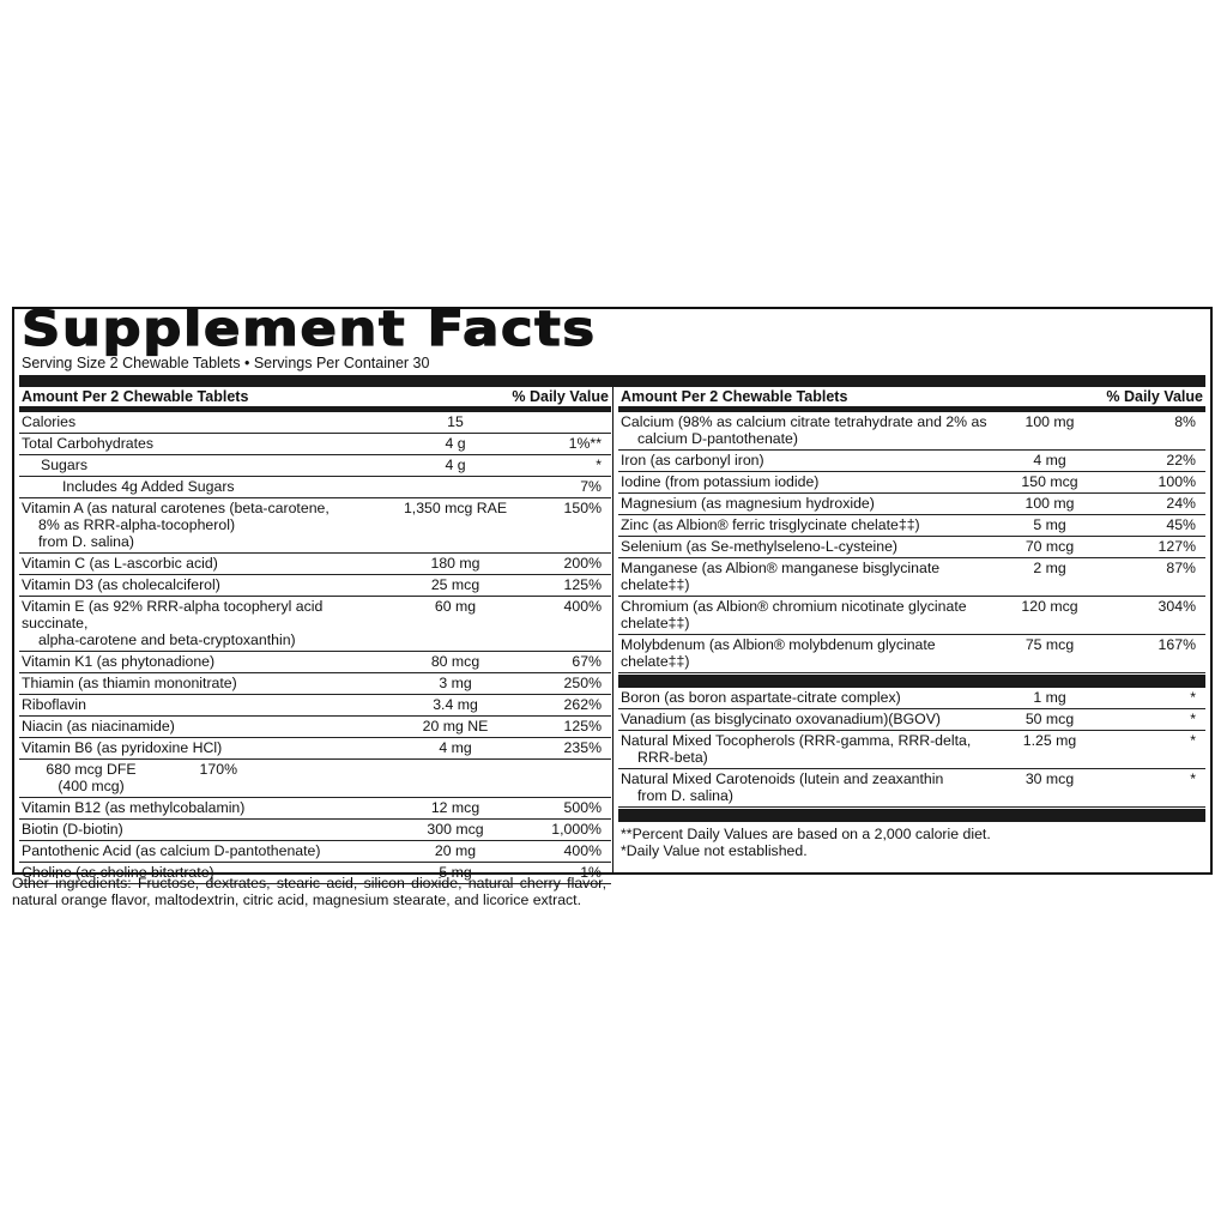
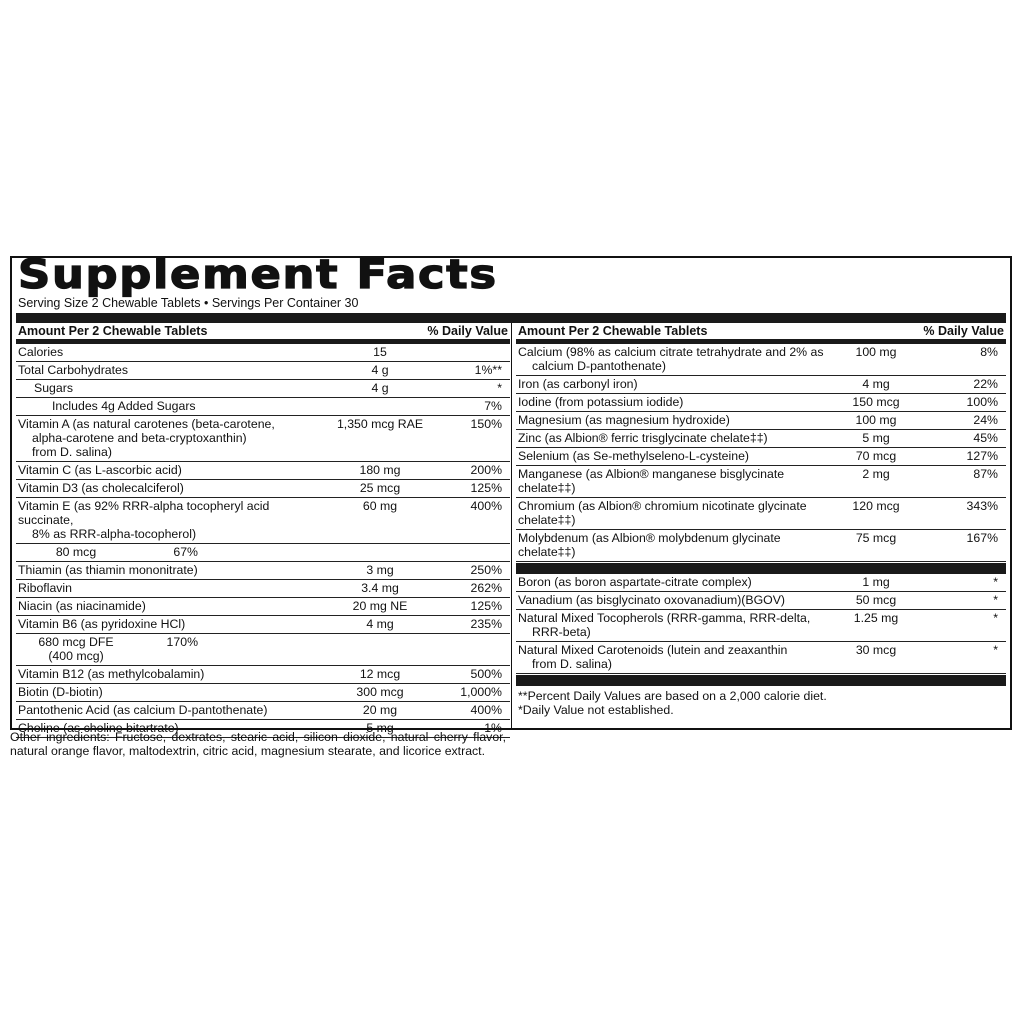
  Supplement Facts
  Serving Size 2 Chewable Tablets • Servings Per Container 30
  Amount Per 2 Chewable Tablets
  % Daily Value
  Calories
  15
  Total Carbohydrates
  4 g
  1%**
  Sugars
  4 g
  *
  Includes 4g Added Sugars
  7%
  Vitamin A (as natural carotenes (beta-carotene,
- 8% as RRR-alpha-tocopherol)
+ alpha-carotene and beta-cryptoxanthin)
  from D. salina)
  1,350 mcg RAE
  150%
  Vitamin C (as L-ascorbic acid)
  180 mg
  200%
  Vitamin D3 (as cholecalciferol)
  25 mcg
  125%
  Vitamin E (as 92% RRR-alpha tocopheryl acid succinate,
- alpha-carotene and beta-cryptoxanthin)
+ 8% as RRR-alpha-tocopherol)
  60 mg
  400%
- Vitamin K1 (as phytonadione)
  80 mcg
  67%
  Thiamin (as thiamin mononitrate)
  3 mg
  250%
  Riboflavin
  3.4 mg
  262%
  Niacin (as niacinamide)
  20 mg NE
  125%
  Vitamin B6 (as pyridoxine HCl)
  4 mg
  235%
  680 mcg DFE
  (400 mcg)
  170%
  Vitamin B12 (as methylcobalamin)
  12 mcg
  500%
  Biotin (D-biotin)
  300 mcg
  1,000%
  Pantothenic Acid (as calcium D-pantothenate)
  20 mg
  400%
  Choline (as choline bitartrate)
  5 mg
  1%
  Amount Per 2 Chewable Tablets
  % Daily Value
  Calcium (98% as calcium citrate tetrahydrate and 2% as
  calcium D-pantothenate)
  100 mg
  8%
  Iron (as carbonyl iron)
  4 mg
  22%
  Iodine (from potassium iodide)
  150 mcg
  100%
  Magnesium (as magnesium hydroxide)
  100 mg
  24%
  Zinc (as Albion® ferric trisglycinate chelate‡‡)
  5 mg
  45%
  Selenium (as Se-methylseleno-L-cysteine)
  70 mcg
  127%
  Manganese (as Albion® manganese bisglycinate chelate‡‡)
  2 mg
  87%
  Chromium (as Albion® chromium nicotinate glycinate chelate‡‡)
  120 mcg
- 304%
+ 343%
  Molybdenum (as Albion® molybdenum glycinate chelate‡‡)
  75 mcg
  167%
  Boron (as boron aspartate-citrate complex)
  1 mg
  *
  Vanadium (as bisglycinato oxovanadium)(BGOV)
  50 mcg
  *
  Natural Mixed Tocopherols (RRR-gamma, RRR-delta,
  RRR-beta)
  1.25 mg
  *
  Natural Mixed Carotenoids (lutein and zeaxanthin
  from D. salina)
  30 mcg
  *
  **Percent Daily Values are based on a 2,000 calorie diet.
  *Daily Value not established.
  Other ingredients: Fructose, dextrates, stearic acid, silicon dioxide, natural cherry flavor, natural orange flavor, maltodextrin, citric acid, magnesium stearate, and licorice extract.
